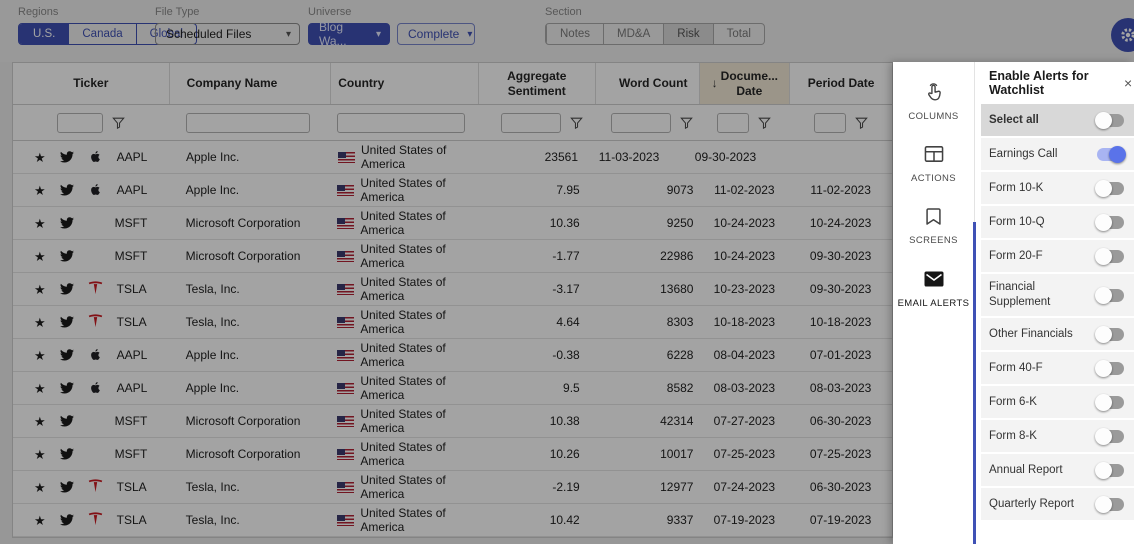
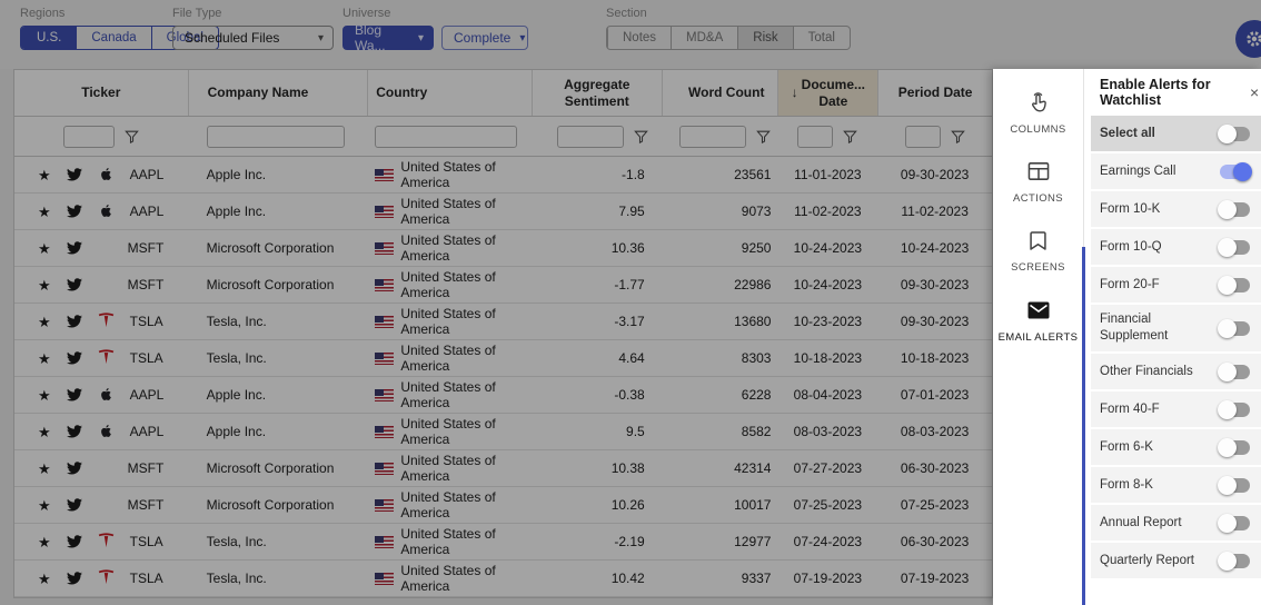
  Regions
  U.S.
  Canada
  Global
  File Type
  Scheduled Files
  ▾
  Universe
  Blog Wa...
  ▾
  Complete
  ▾
  Section
  Notes
  MD&A
  Risk
  Total
  Ticker
  Company Name
  Country
  Aggregate Sentiment
  Word Count
  ↓
  Docume...
  Date
  Period Date
  ★
  AAPL
  Apple Inc.
  United States of America
+ -1.8
  23561
- 11-03-2023
+ 11-01-2023
  09-30-2023
  ★
  AAPL
  Apple Inc.
  United States of America
  7.95
  9073
  11-02-2023
  11-02-2023
  ★
  MSFT
  Microsoft Corporation
  United States of America
  10.36
  9250
  10-24-2023
  10-24-2023
  ★
  MSFT
  Microsoft Corporation
  United States of America
  -1.77
  22986
  10-24-2023
  09-30-2023
  ★
  TSLA
  Tesla, Inc.
  United States of America
  -3.17
  13680
  10-23-2023
  09-30-2023
  ★
  TSLA
  Tesla, Inc.
  United States of America
  4.64
  8303
  10-18-2023
  10-18-2023
  ★
  AAPL
  Apple Inc.
  United States of America
  -0.38
  6228
  08-04-2023
  07-01-2023
  ★
  AAPL
  Apple Inc.
  United States of America
  9.5
  8582
  08-03-2023
  08-03-2023
  ★
  MSFT
  Microsoft Corporation
  United States of America
  10.38
  42314
  07-27-2023
  06-30-2023
  ★
  MSFT
  Microsoft Corporation
  United States of America
  10.26
  10017
  07-25-2023
  07-25-2023
  ★
  TSLA
  Tesla, Inc.
  United States of America
  -2.19
  12977
  07-24-2023
  06-30-2023
  ★
  TSLA
  Tesla, Inc.
  United States of America
  10.42
  9337
  07-19-2023
  07-19-2023
  COLUMNS
  ACTIONS
  SCREENS
  EMAIL ALERTS
  Enable Alerts for Watchlist
  ×
  Select all
  Earnings Call
  Form 10-K
  Form 10-Q
  Form 20-F
  Financial Supplement
  Other Financials
  Form 40-F
  Form 6-K
  Form 8-K
  Annual Report
  Quarterly Report
